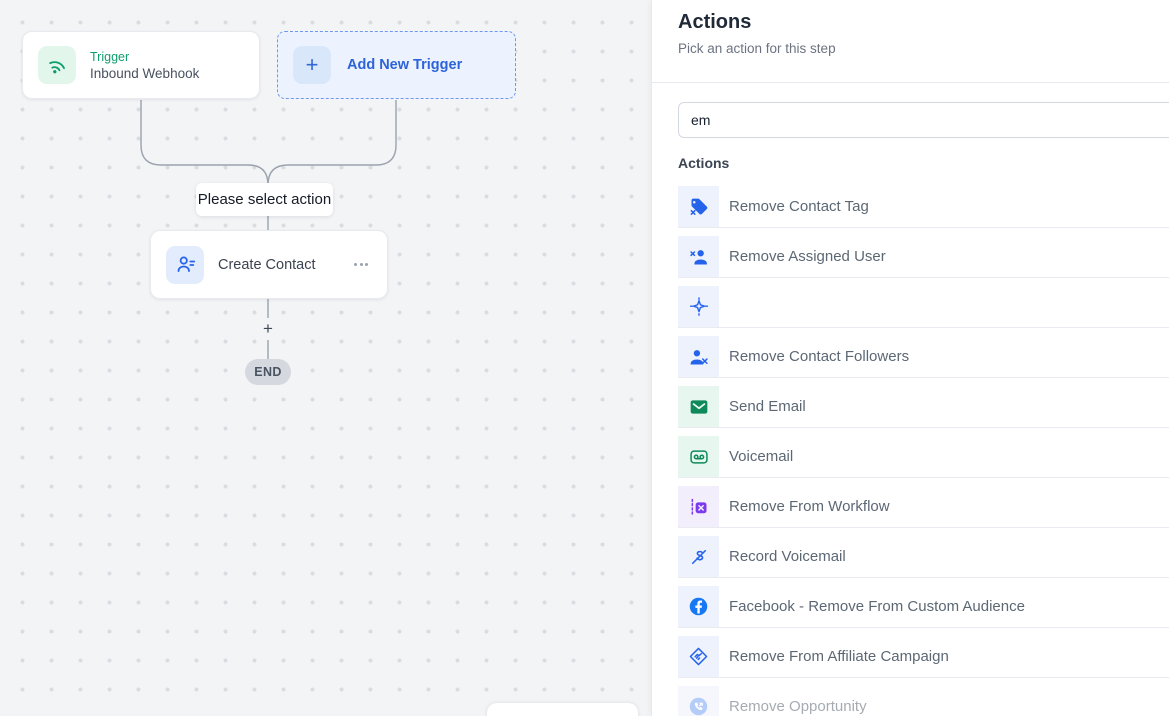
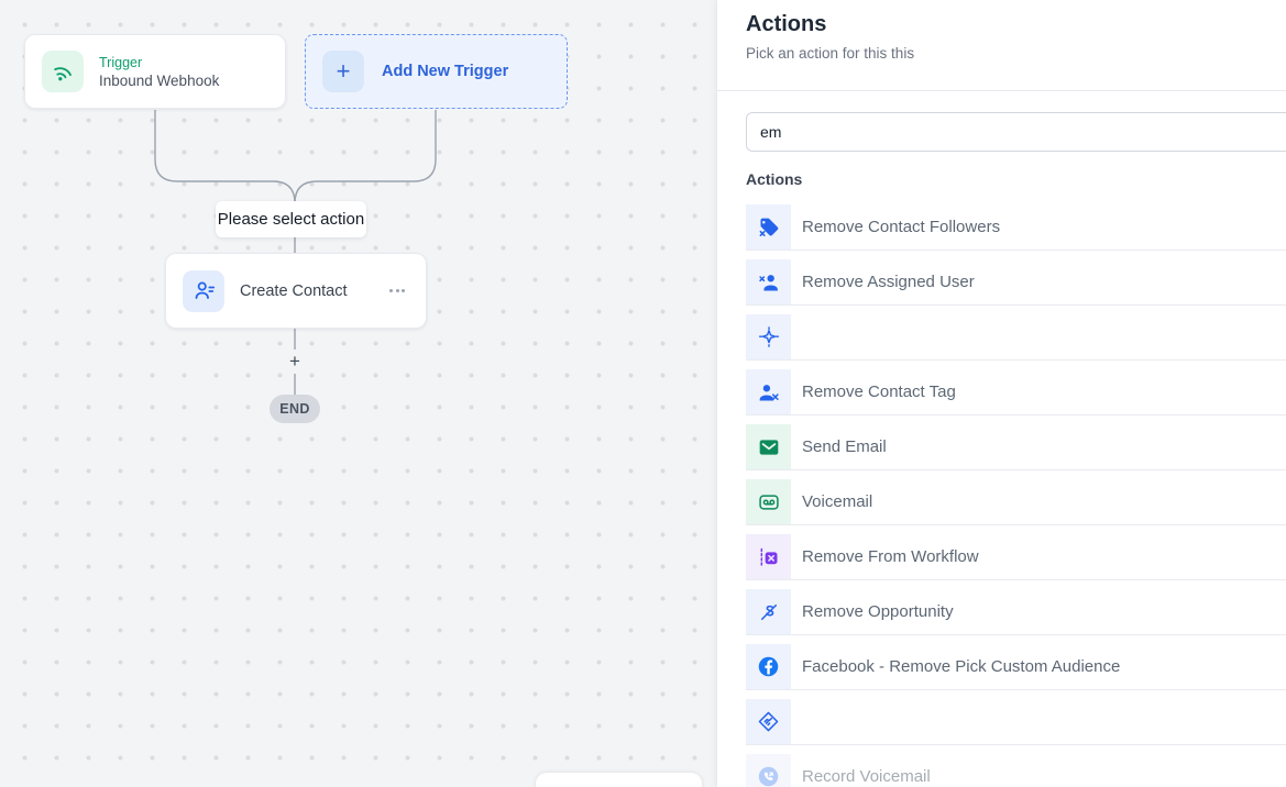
  Trigger
  Inbound Webhook
  +
  Add New Trigger
  Please select action
  Create Contact
  +
  END
  Actions
- Pick an action for this step
+ Pick an action for this this
  em
  Actions
- Remove Contact Tag
+ Remove Contact Followers
  Remove Assigned User
- Remove Contact Followers
+ Remove Contact Tag
  Send Email
  Voicemail
  Remove From Workflow
- Record Voicemail
+ Remove Opportunity
- Facebook - Remove From Custom Audience
+ Facebook - Remove Pick Custom Audience
- Remove From Affiliate Campaign
- Remove Opportunity
+ Record Voicemail
